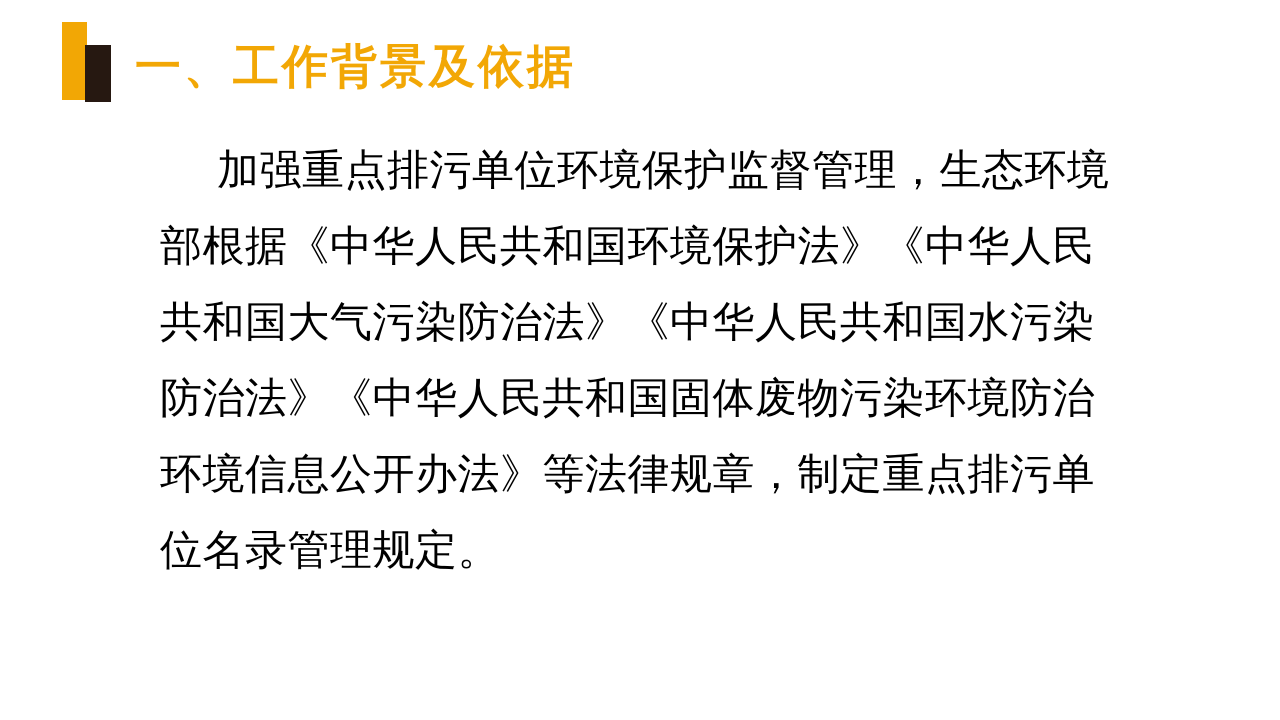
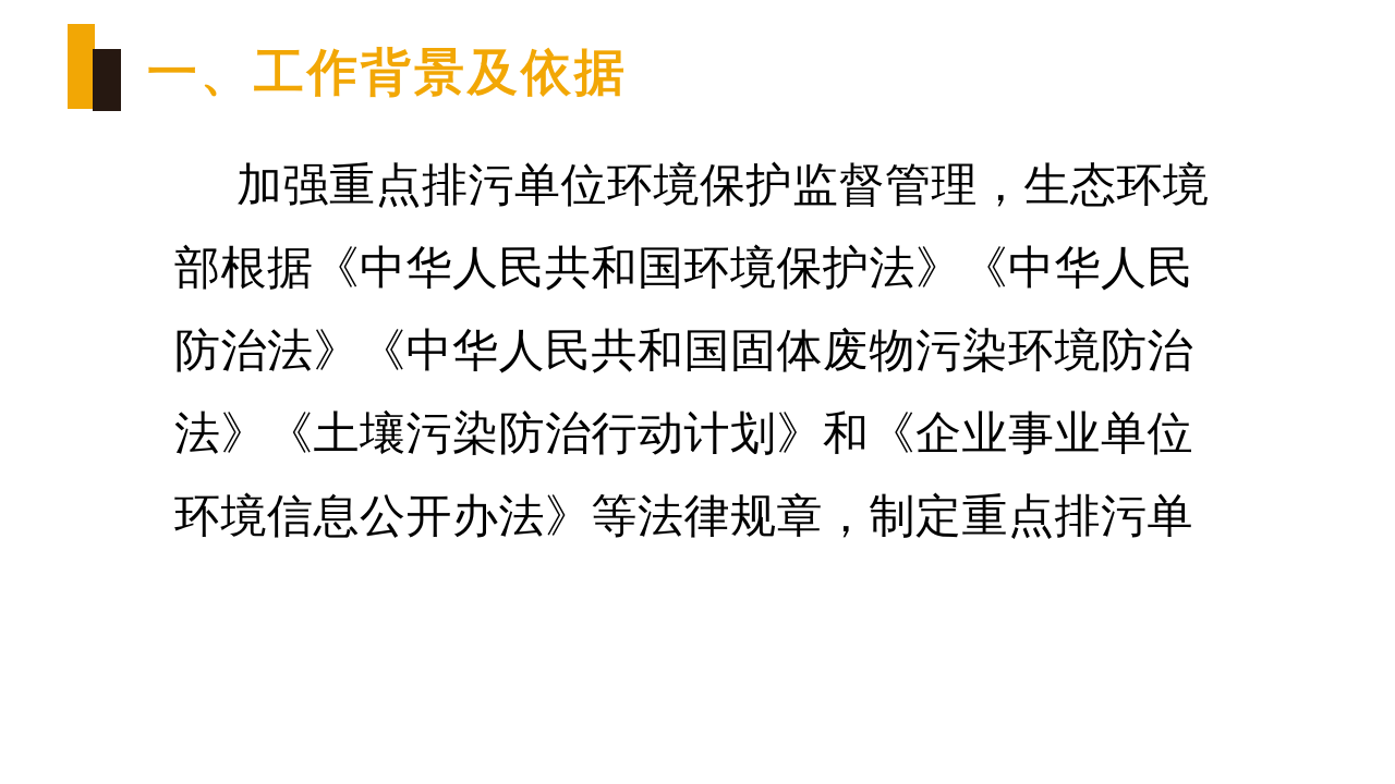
  一、工作背景及依据
  加强重点排污单位环境保护监督管理，生态环境
  部根据《中华人民共和国环境保护法》《中华人民
- 共和国大气污染防治法》《中华人民共和国水污染
  防治法》《中华人民共和国固体废物污染环境防治
+ 法》《土壤污染防治行动计划》和《企业事业单位
  环境信息公开办法》等法律规章，制定重点排污单
- 位名录管理规定。
